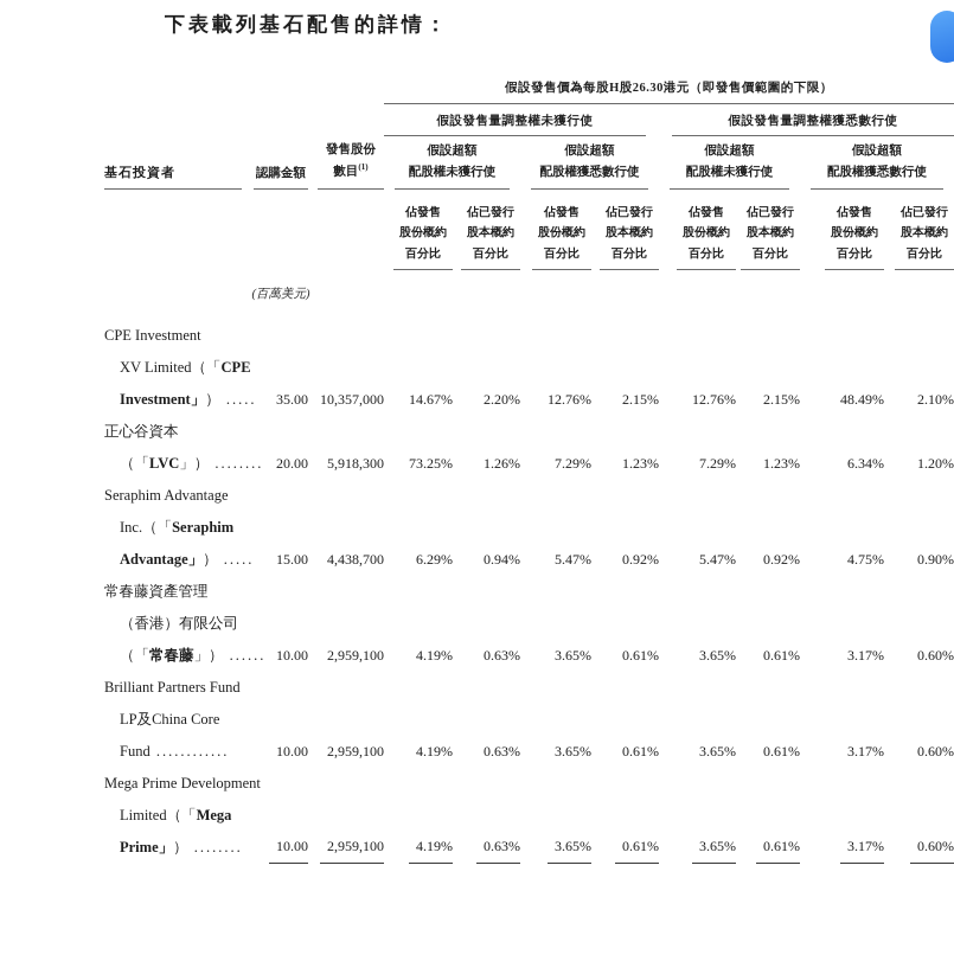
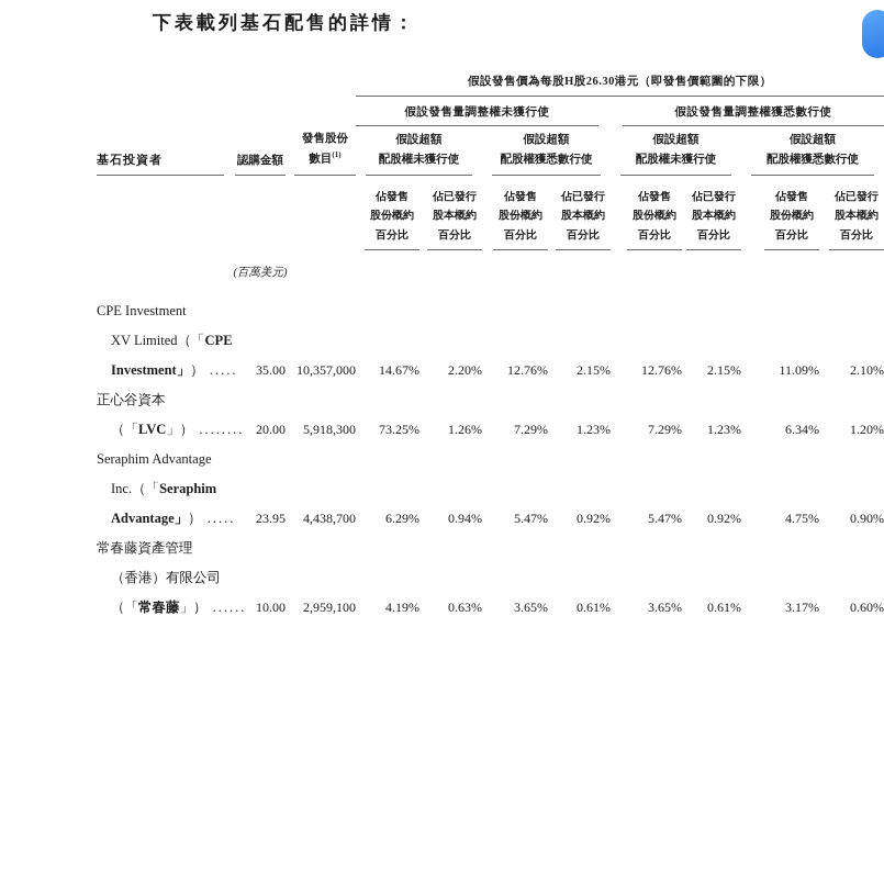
  下表載列基石配售的詳情：
  	假設發售價為每股H股26.30港元（即發售價範圍的下限）
  	假設發售量調整權未獲行使	假設發售量調整權獲悉數行使
  基石投資者	認購金額	發售股份 數目(1)	假設超額配股權未獲行使	假設超額配股權獲悉數行使	假設超額配股權未獲行使	假設超額配股權獲悉數行使
  	佔發售股份概約百分比	佔已發行股本概約百分比	佔發售股份概約百分比	佔已發行股本概約百分比	佔發售股份概約百分比	佔已發行股本概約百分比	佔發售股份概約百分比	佔已發行股本概約百分比
  	(百萬美元)
- CPE Investment XV Limited（「CPE Investment」） .....	35.00	10,357,000	14.67%	2.20%	12.76%	2.15%	12.76%	2.15%	48.49%	2.10%
+ CPE Investment XV Limited（「CPE Investment」） .....	35.00	10,357,000	14.67%	2.20%	12.76%	2.15%	12.76%	2.15%	11.09%	2.10%
  正心谷資本 （「LVC」） ........	20.00	5,918,300	73.25%	1.26%	7.29%	1.23%	7.29%	1.23%	6.34%	1.20%
- Seraphim Advantage Inc.（「Seraphim Advantage」） .....	15.00	4,438,700	6.29%	0.94%	5.47%	0.92%	5.47%	0.92%	4.75%	0.90%
+ Seraphim Advantage Inc.（「Seraphim Advantage」） .....	23.95	4,438,700	6.29%	0.94%	5.47%	0.92%	5.47%	0.92%	4.75%	0.90%
  常春藤資產管理 （香港）有限公司 （「常春藤」） ......	10.00	2,959,100	4.19%	0.63%	3.65%	0.61%	3.65%	0.61%	3.17%	0.60%
- Brilliant Partners Fund LP及China Core Fund ............	10.00	2,959,100	4.19%	0.63%	3.65%	0.61%	3.65%	0.61%	3.17%	0.60%
- Mega Prime Development Limited（「Mega Prime」） ........	10.00	2,959,100	4.19%	0.63%	3.65%	0.61%	3.65%	0.61%	3.17%	0.60%
